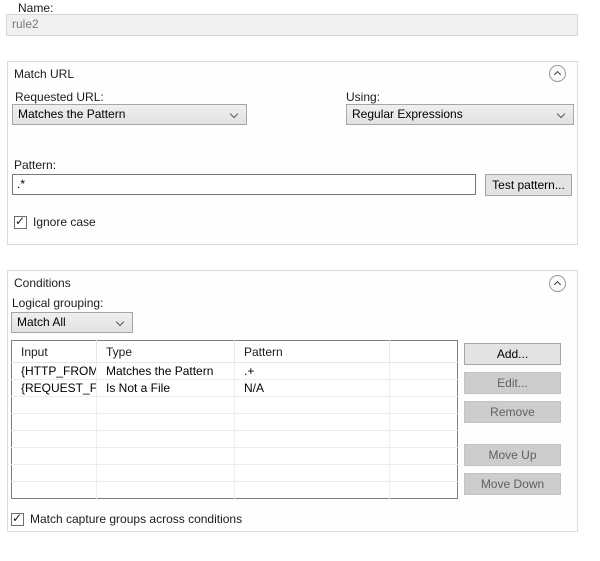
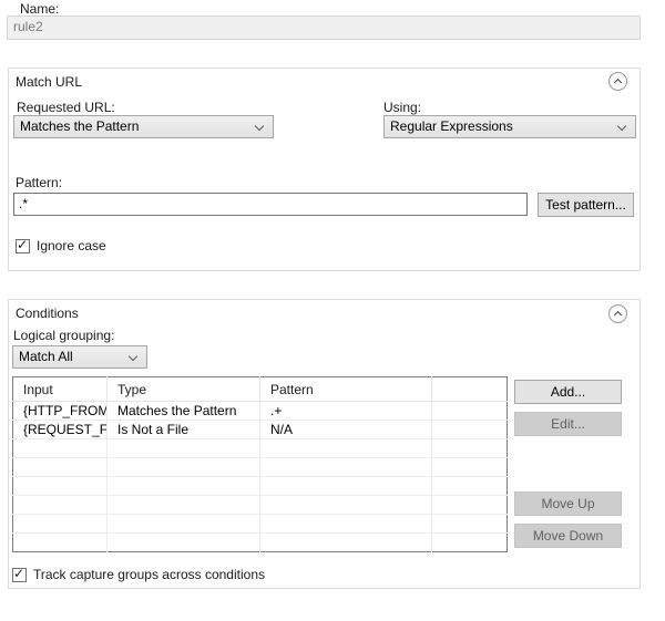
  Name:
  rule2
  Match URL
  Requested URL:
  Matches the Pattern
  Using:
  Regular Expressions
  Pattern:
  .*
  Test pattern...
  ✓
  Ignore case
  Conditions
  Logical grouping:
  Match All
  Input	Type	Pattern
  {HTTP_FROM	Matches the Pattern	.+
  {REQUEST_F	Is Not a File	N/A
  Add...
  Edit...
- Remove
  Move Up
  Move Down
  ✓
- Match capture groups across conditions
+ Track capture groups across conditions
